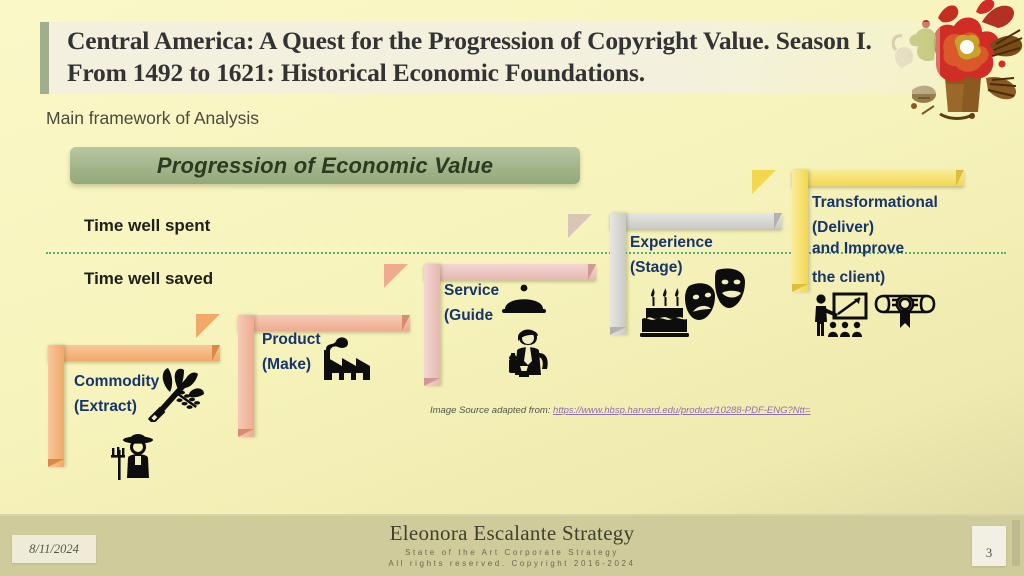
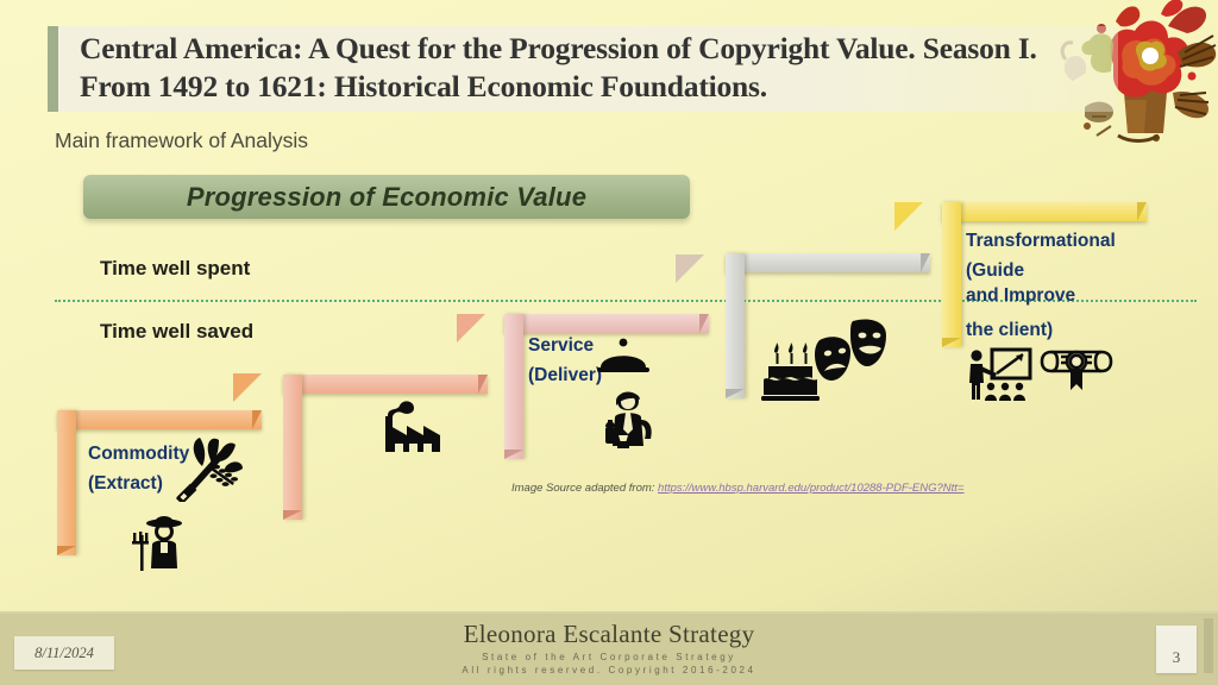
  Central America: A Quest for the Progression of Copyright Value. Season I.
  From 1492 to 1621: Historical Economic Foundations.
  Main framework of Analysis
  Progression of Economic Value
  Time well spent
  Time well saved
  Commodity
  (Extract)
- Product
- (Make)
  Service
- (Guide
+ (Deliver)
- Experience
- (Stage)
  Transformational
- (Deliver)
+ (Guide
  and Improve
  the client)
  Image Source adapted from: https://www.hbsp.harvard.edu/product/10288-PDF-ENG?Ntt=
  8/11/2024
  Eleonora Escalante Strategy
  State of the Art Corporate Strategy
  All rights reserved. Copyright 2016-2024
  3
